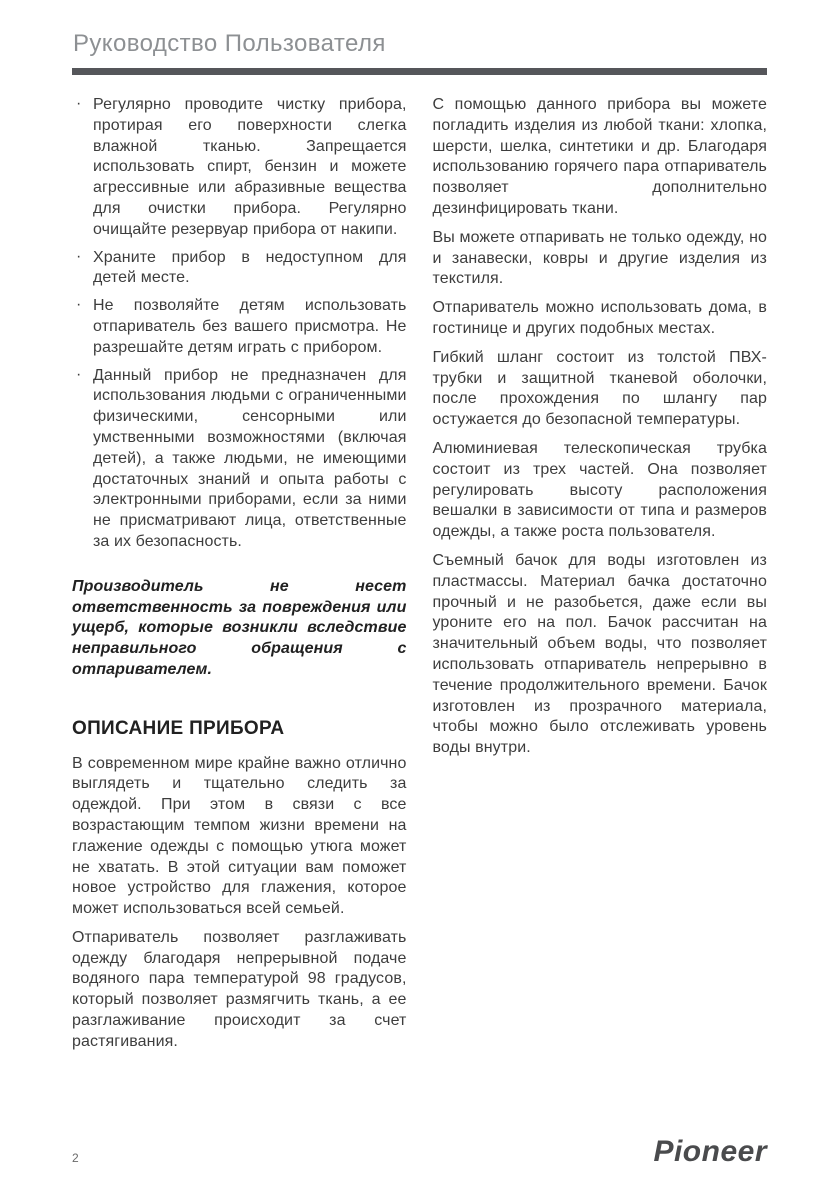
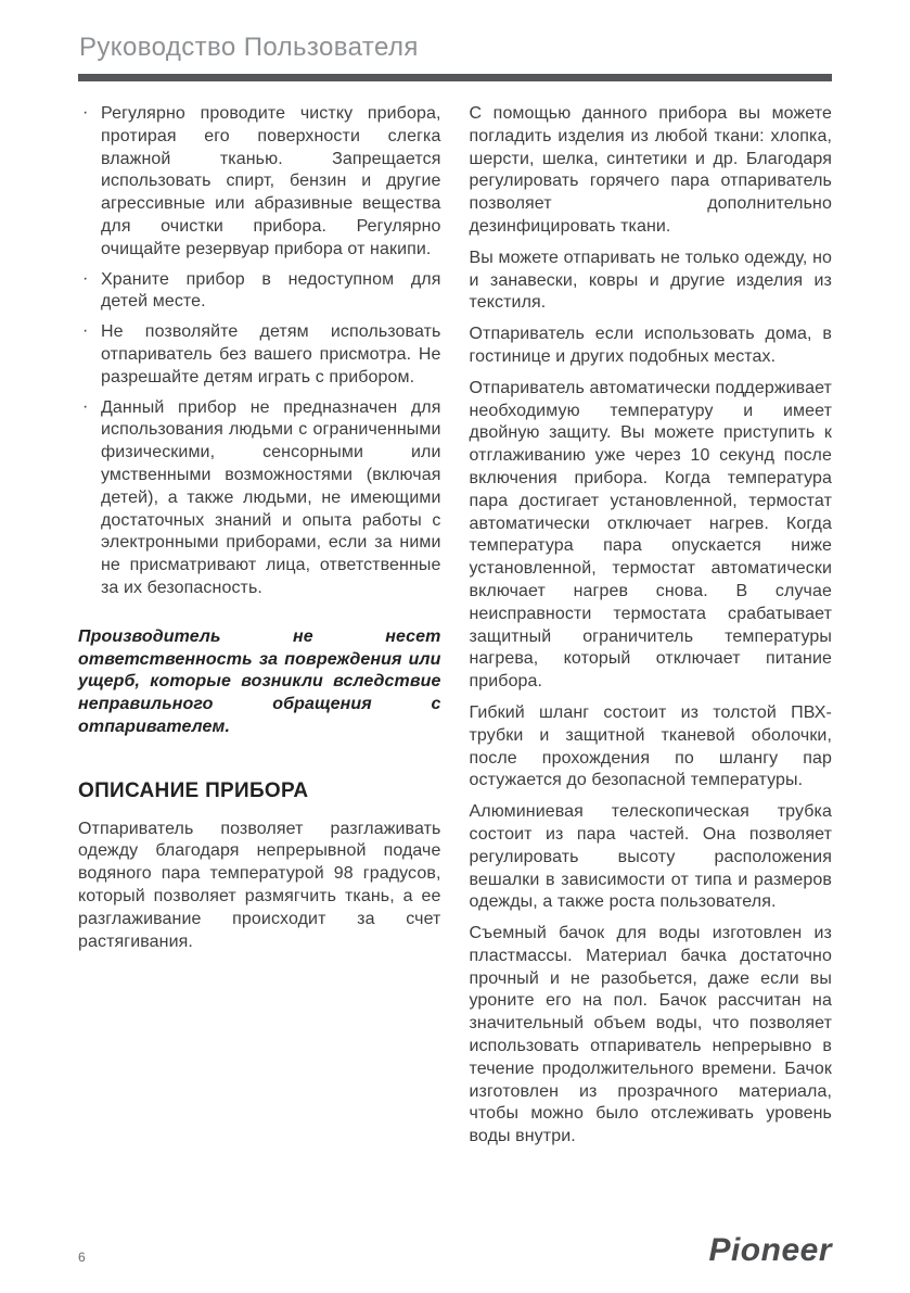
  Руководство Пользователя
  ·
- Регулярно проводите чистку прибора, протирая его поверхности слегка влажной тканью. Запрещается использовать спирт, бензин и можете агрессивные или абразивные вещества для очистки прибора. Регулярно очищайте резервуар прибора от накипи.
+ Регулярно проводите чистку прибора, протирая его поверхности слегка влажной тканью. Запрещается использовать спирт, бензин и другие агрессивные или абразивные вещества для очистки прибора. Регулярно очищайте резервуар прибора от накипи.
  ·
  Храните прибор в недоступном для детей месте.
  ·
  Не позволяйте детям использовать отпариватель без вашего присмотра. Не разрешайте детям играть с прибором.
  ·
  Данный прибор не предназначен для использования людьми с ограниченными физическими, сенсорными или умственными возможностями (включая детей), а также людьми, не имеющими достаточных знаний и опыта работы с электронными приборами, если за ними не присматривают лица, ответственные за их безопасность.
  Производитель не несет ответственность за повреждения или ущерб, которые возникли вследствие неправильного обращения с отпаривателем.
  ОПИСАНИЕ ПРИБОРА
- В современном мире крайне важно отлично выглядеть и тщательно следить за одеждой. При этом в связи с все возрастающим темпом жизни времени на глажение одежды с помощью утюга может не хватать. В этой ситуации вам поможет новое устройство для глажения, которое может использоваться всей семьей.
  Отпариватель позволяет разглаживать одежду благодаря непрерывной подаче водяного пара температурой 98 градусов, который позволяет размягчить ткань, а ее разглаживание происходит за счет растягивания.
- С помощью данного прибора вы можете погладить изделия из любой ткани: хлопка, шерсти, шелка, синтетики и др. Благодаря использованию горячего пара отпариватель позволяет дополнительно дезинфицировать ткани.
+ С помощью данного прибора вы можете погладить изделия из любой ткани: хлопка, шерсти, шелка, синтетики и др. Благодаря регулировать горячего пара отпариватель позволяет дополнительно дезинфицировать ткани.
  Вы можете отпаривать не только одежду, но и занавески, ковры и другие изделия из текстиля.
- Отпариватель можно использовать дома, в гостинице и других подобных местах.
+ Отпариватель если использовать дома, в гостинице и других подобных местах.
+ Отпариватель автоматически поддерживает необходимую температуру и имеет двойную защиту. Вы можете приступить к отглаживанию уже через 10 секунд после включения прибора. Когда температура пара достигает установленной, термостат автоматически отключает нагрев. Когда температура пара опускается ниже установленной, термостат автоматически включает нагрев снова. В случае неисправности термостата срабатывает защитный ограничитель температуры нагрева, который отключает питание прибора.
  Гибкий шланг состоит из толстой ПВХ-трубки и защитной тканевой оболочки, после прохождения по шлангу пар остужается до безопасной температуры.
- Алюминиевая телескопическая трубка состоит из трех частей. Она позволяет регулировать высоту расположения вешалки в зависимости от типа и размеров одежды, а также роста пользователя.
+ Алюминиевая телескопическая трубка состоит из пара частей. Она позволяет регулировать высоту расположения вешалки в зависимости от типа и размеров одежды, а также роста пользователя.
  Съемный бачок для воды изготовлен из пластмассы. Материал бачка достаточно прочный и не разобьется, даже если вы уроните его на пол. Бачок рассчитан на значительный объем воды, что позволяет использовать отпариватель непрерывно в течение продолжительного времени. Бачок изготовлен из прозрачного материала, чтобы можно было отслеживать уровень воды внутри.
- 2
+ 6
  Pioneer
